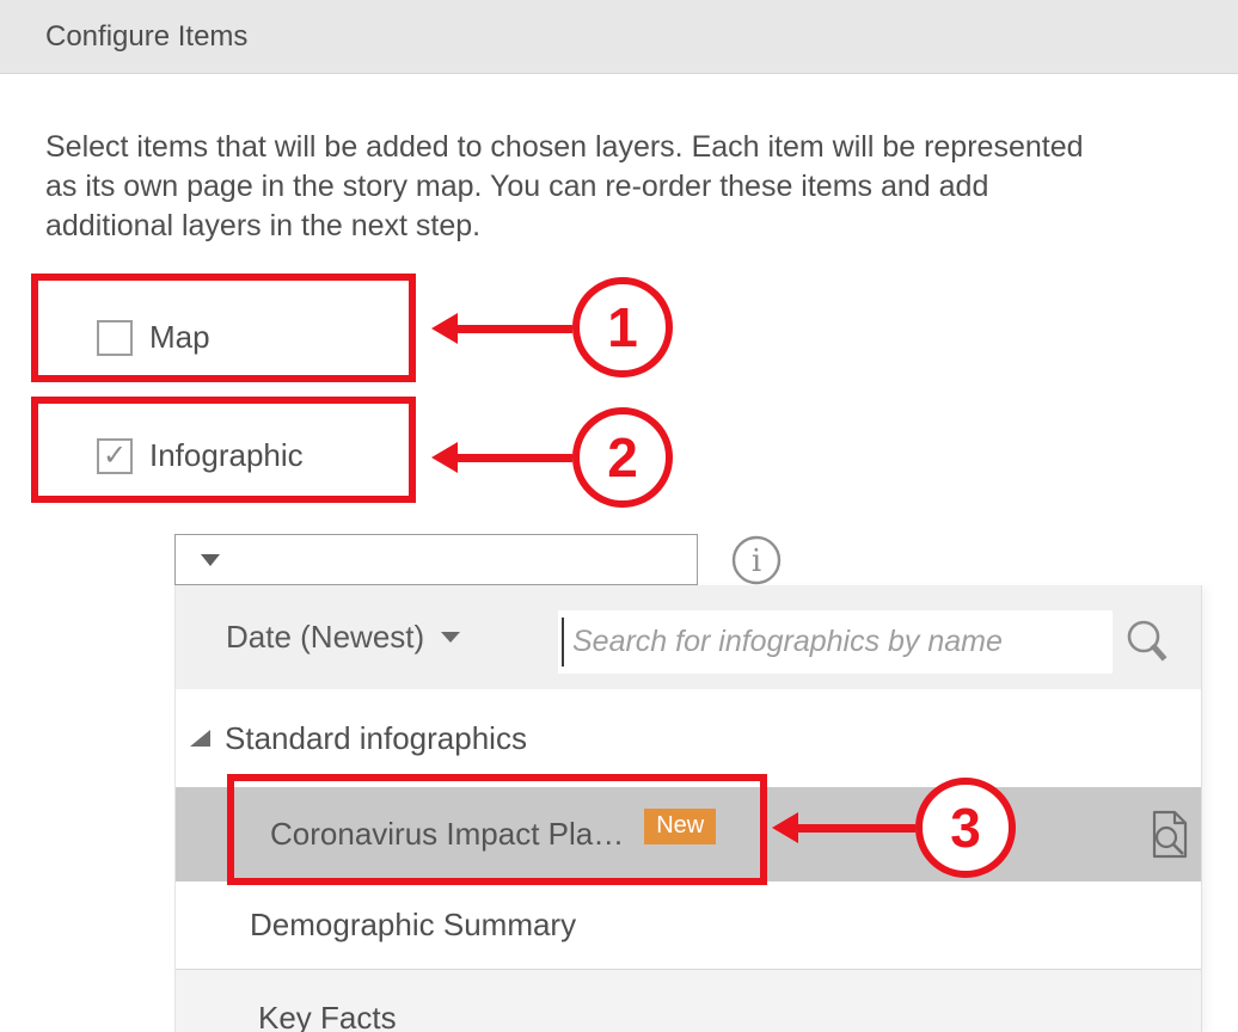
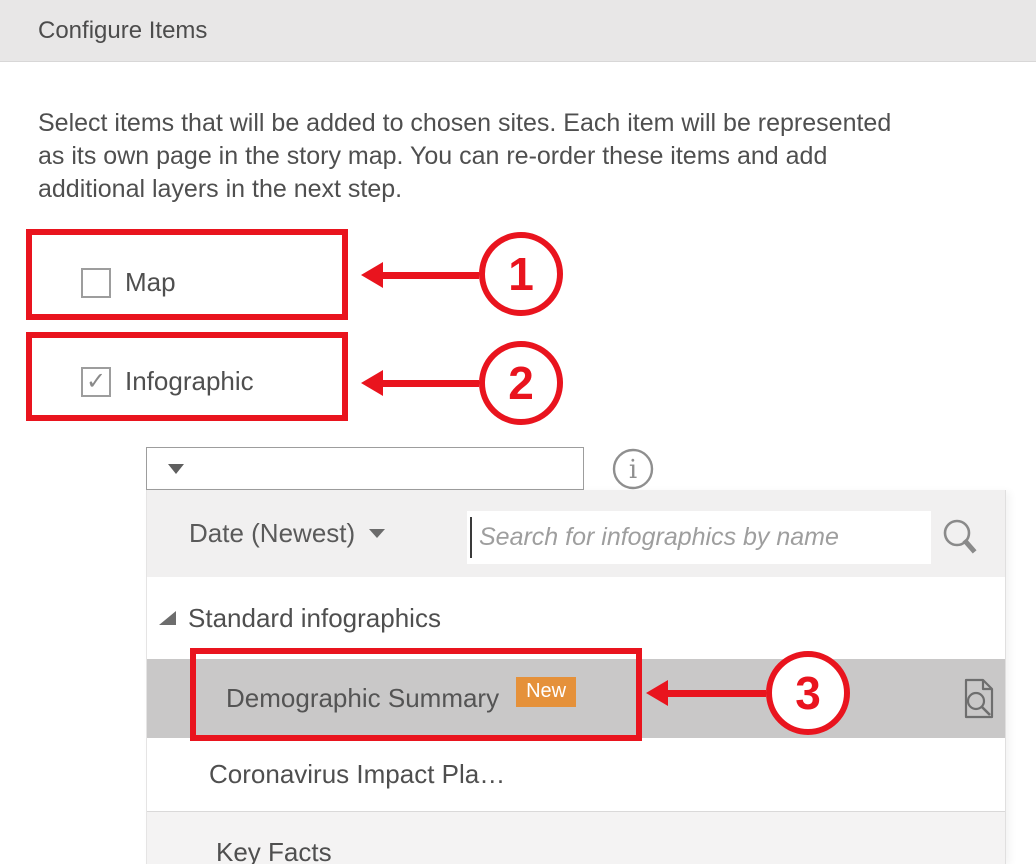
  Configure Items
- Select items that will be added to chosen layers. Each item will be represented
+ Select items that will be added to chosen sites. Each item will be represented
  as its own page in the story map. You can re-order these items and add
  additional layers in the next step.
  Map
  ✓
  Infographic
  i
  Date (Newest)
  Search for infographics by name
  Standard infographics
- Coronavirus Impact Pla…
+ Demographic Summary
  New
- Demographic Summary
+ Coronavirus Impact Pla…
  Key Facts
  1
  2
  3
